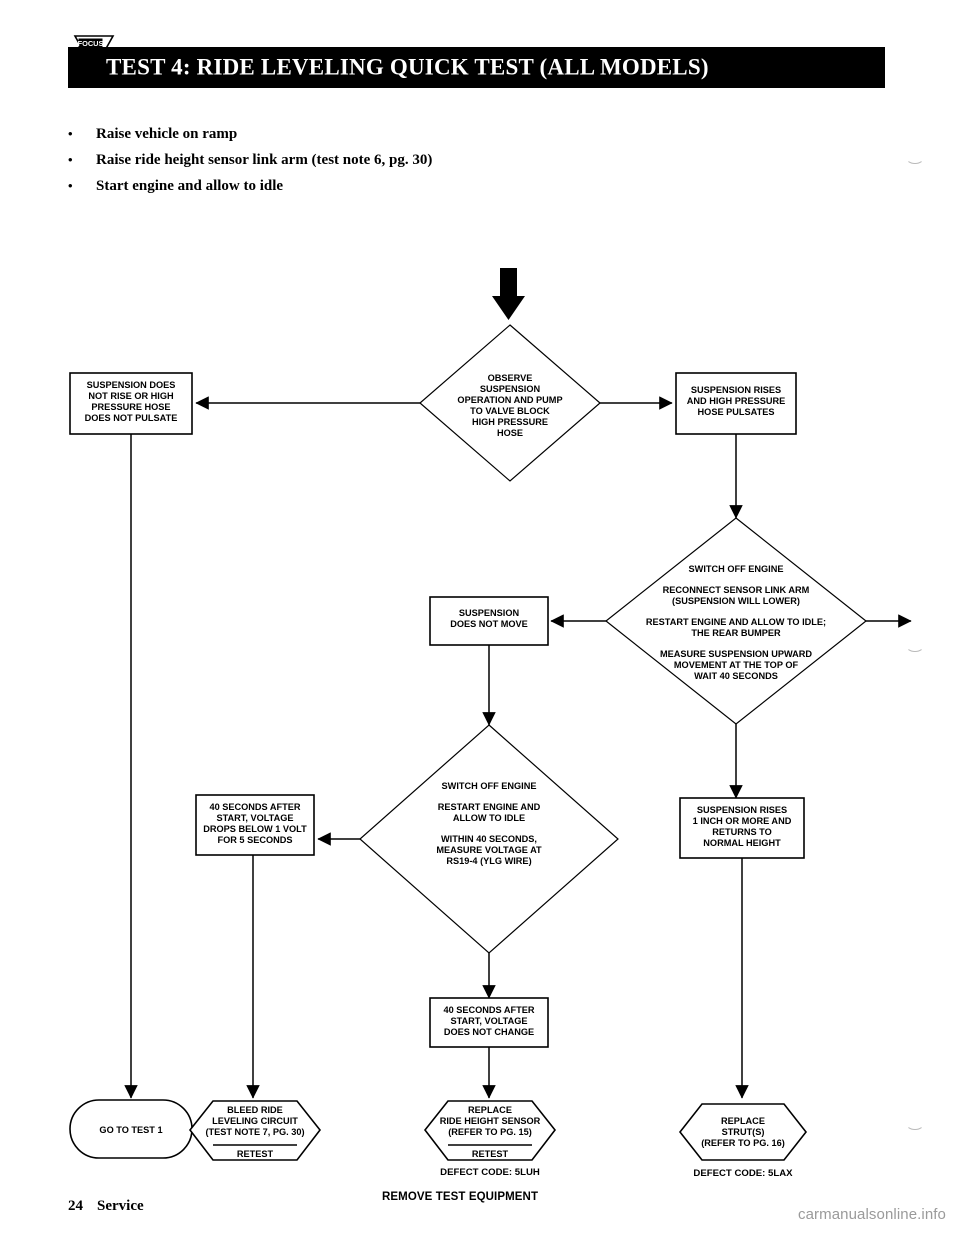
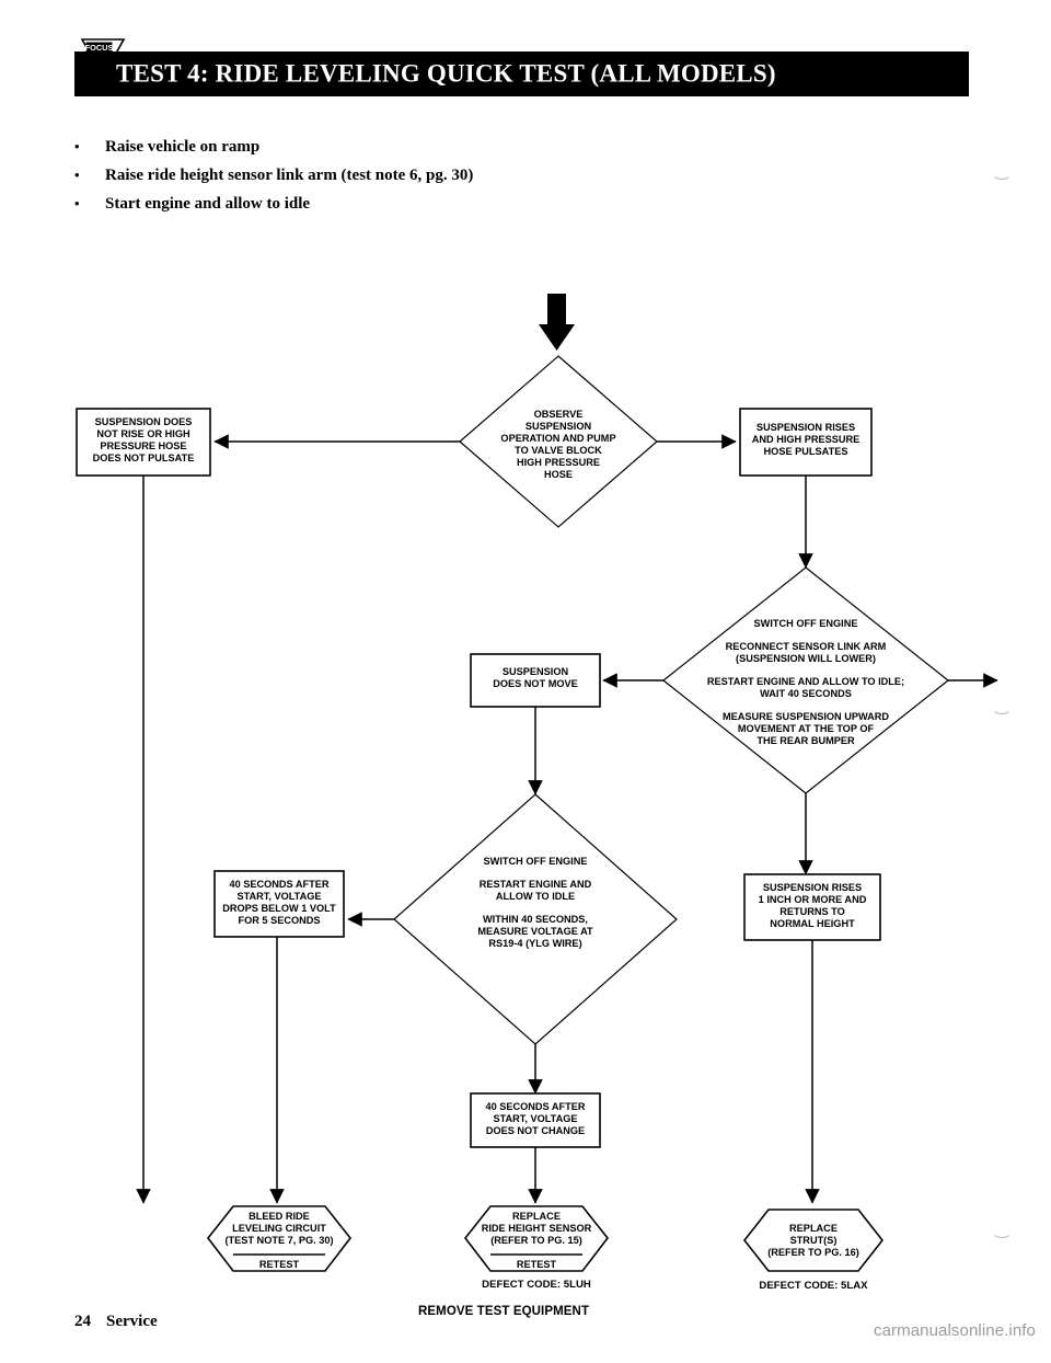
  FOCUS
  TEST 4: RIDE LEVELING QUICK TEST (ALL MODELS)
  •
  Raise vehicle on ramp
  •
  Raise ride height sensor link arm (test note 6, pg. 30)
  •
  Start engine and allow to idle
  OBSERVE
  SUSPENSION
  OPERATION AND PUMP
  TO VALVE BLOCK
  HIGH PRESSURE
  HOSE
  SUSPENSION DOES
  NOT RISE OR HIGH
  PRESSURE HOSE
  DOES NOT PULSATE
  SUSPENSION RISES
  AND HIGH PRESSURE
  HOSE PULSATES
  SWITCH OFF ENGINE
  RECONNECT SENSOR LINK ARM
  (SUSPENSION WILL LOWER)
  RESTART ENGINE AND ALLOW TO IDLE;
- THE REAR BUMPER
+ WAIT 40 SECONDS
  MEASURE SUSPENSION UPWARD
  MOVEMENT AT THE TOP OF
- WAIT 40 SECONDS
+ THE REAR BUMPER
  SUSPENSION
  DOES NOT MOVE
  SUSPENSION RISES
  1 INCH OR MORE AND
  RETURNS TO
  NORMAL HEIGHT
  SWITCH OFF ENGINE
  RESTART ENGINE AND
  ALLOW TO IDLE
  WITHIN 40 SECONDS,
  MEASURE VOLTAGE AT
  RS19-4 (YLG WIRE)
  40 SECONDS AFTER
  START, VOLTAGE
  DROPS BELOW 1 VOLT
  FOR 5 SECONDS
  40 SECONDS AFTER
  START, VOLTAGE
  DOES NOT CHANGE
- GO TO TEST 1
  BLEED RIDE
  LEVELING CIRCUIT
  (TEST NOTE 7, PG. 30)
  RETEST
  REPLACE
  RIDE HEIGHT SENSOR
  (REFER TO PG. 15)
  RETEST
  DEFECT CODE: 5LUH
  REPLACE
  STRUT(S)
  (REFER TO PG. 16)
  DEFECT CODE: 5LAX
  24 Service
  REMOVE TEST EQUIPMENT
  carmanualsonline.info
